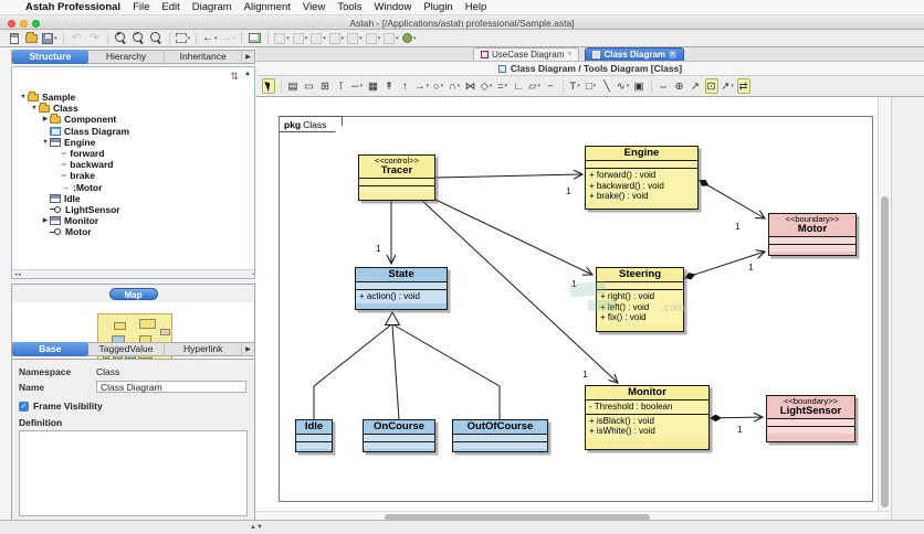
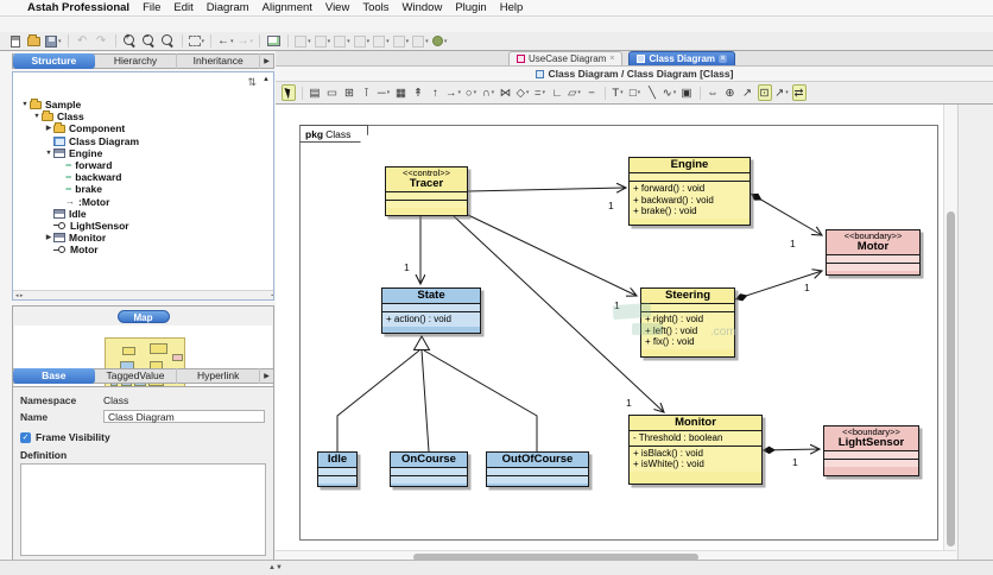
  Astah Professional
  File Edit Diagram Alignment View Tools Window Plugin Help
- Astah - [/Applications/astah professional/Sample.asta]
  ↶
  ↷
  ←
  →
  Structure
  Hierarchy
  Inheritance
  ⇅
  Sample
  Class
  Component
  Class Diagram
  Engine
  −
  forward
  −
  backward
  −
  brake
  →
  :Motor
  Idle
  LightSensor
  Monitor
  Motor
  Map
  Base
  TaggedValue
  Hyperlink
  Namespace
  Class
  Name
  Class Diagram
  Frame Visibility
  Definition
  UseCase Diagram
  Class Diagram
- Class Diagram / Tools Diagram [Class]
+ Class Diagram / Class Diagram [Class]
  ▤
  ▭
  ⊞
  ⊺
  ─
  ▦
  ↟
  ↑
  →
  ○
  ∩
  ⋈
  ◇
  =
  ∟
  ▱
  −
  T
  □
  ╲
  ∿
  ▣
  ⇔
  ⊕
  ↗
  ⊡
  ↗
  ⇄
  pkg
  Class
  <<control>>
  Tracer
  Engine
  + forward() : void
  + backward() : void
  + brake() : void
  <<boundary>>
  Motor
  State
  + action() : void
  Steering
  + right() : void
  + left() : void
  + fix() : void
  Monitor
  - Threshold : boolean
  + isBlack() : void
  + isWhite() : void
  <<boundary>>
  LightSensor
  Idle
  OnCourse
  OutOfCourse
  1
  1
  1
  1
  1
  1
  1
  .com
